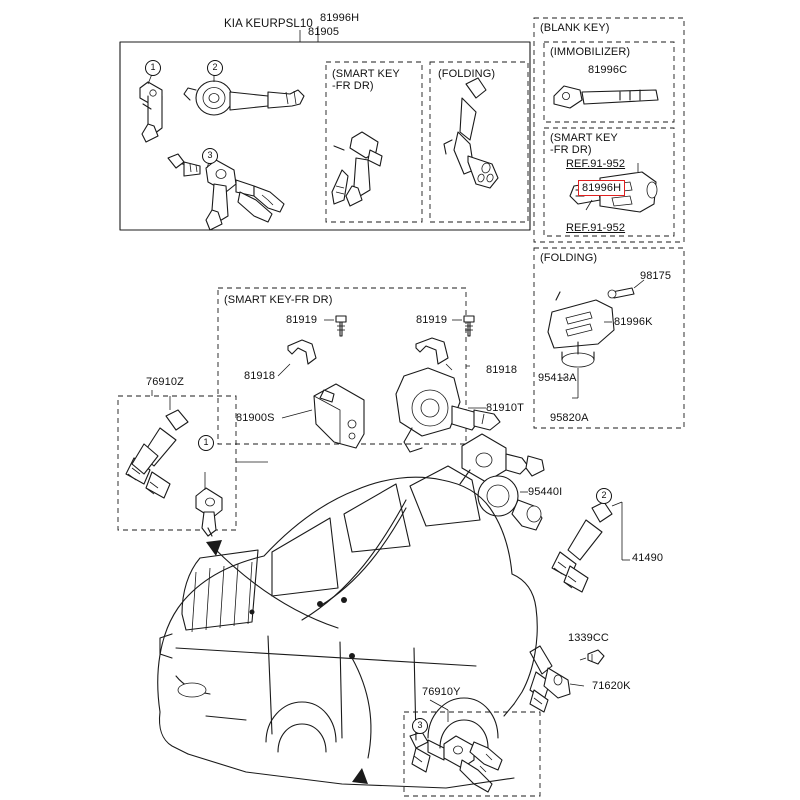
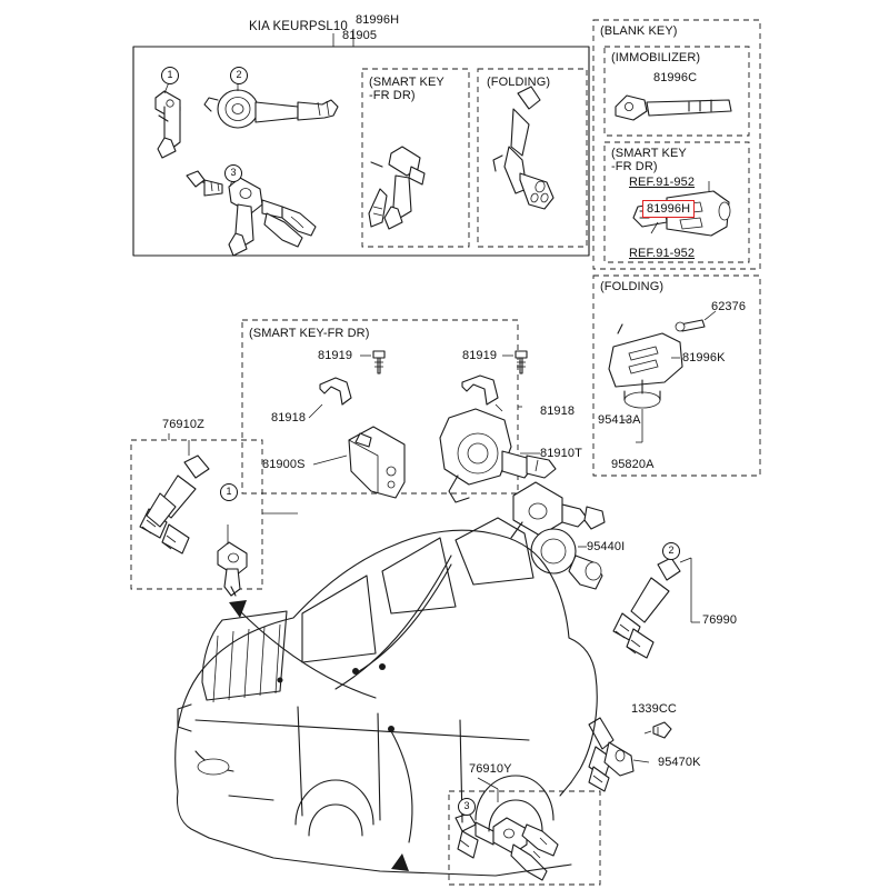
  KIA KEURPSL10
  81996H
  81905
  (SMART KEY
  -FR DR)
  (FOLDING)
  (BLANK KEY)
  (IMMOBILIZER)
  81996C
  (SMART KEY
  -FR DR)
  REF.91-952
  81996H
  REF.91-952
  (FOLDING)
- 98175
+ 62376
  81996K
  95413A
  95820A
  (SMART KEY-FR DR)
  81919
  81919
  81918
  81918
  81900S
  81910T
  76910Z
  95440I
- 41490
+ 76990
  1339CC
- 71620K
+ 95470K
  76910Y
  1
  2
  3
  1
  2
  3
